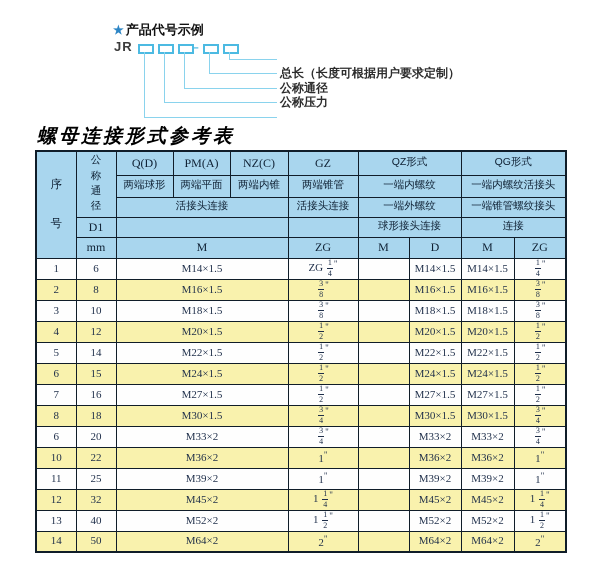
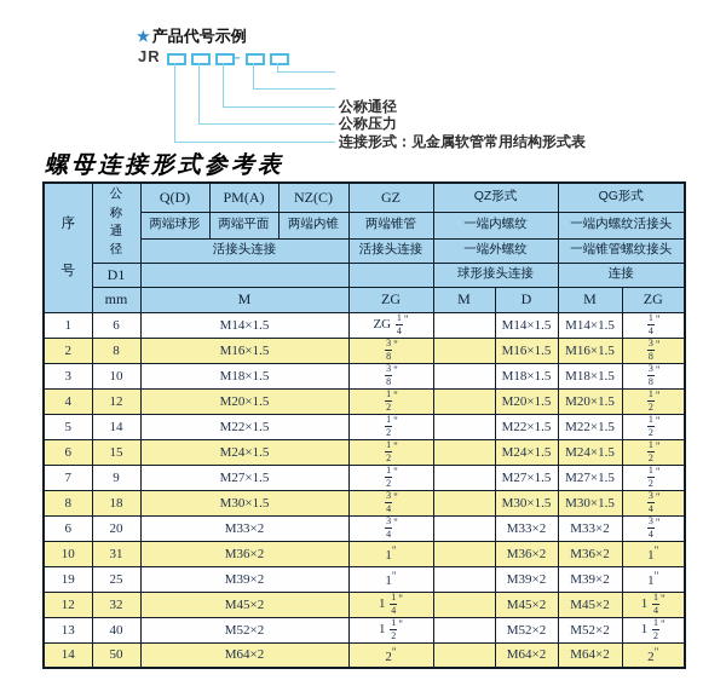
  ★ 产品代号示例
  JR
  –
- 总长（长度可根据用户要求定制）
  公称通径
  公称压力
+ 连接形式：见金属软管常用结构形式表
  螺母连接形式参考表
  序号	公称通径	Q(D)	PM(A)	NZ(C)	GZ	QZ形式	QG形式
  两端球形	两端平面	两端内锥	两端锥管	一端内螺纹	一端内螺纹活接头
  活接头连接	活接头连接	一端外螺纹	一端锥管螺纹接头
  D1			球形接头连接	连接
  mm	M	ZG	M	D	M	ZG
  1	6	M14×1.5	ZG 14"		M14×1.5	M14×1.5	14"
  2	8	M16×1.5	38"		M16×1.5	M16×1.5	38"
  3	10	M18×1.5	38"		M18×1.5	M18×1.5	38"
  4	12	M20×1.5	12"		M20×1.5	M20×1.5	12"
  5	14	M22×1.5	12"		M22×1.5	M22×1.5	12"
  6	15	M24×1.5	12"		M24×1.5	M24×1.5	12"
- 7	16	M27×1.5	12"		M27×1.5	M27×1.5	12"
+ 7	9	M27×1.5	12"		M27×1.5	M27×1.5	12"
  8	18	M30×1.5	34"		M30×1.5	M30×1.5	34"
  6	20	M33×2	34"		M33×2	M33×2	34"
- 10	22	M36×2	1"		M36×2	M36×2	1"
+ 10	31	M36×2	1"		M36×2	M36×2	1"
- 11	25	M39×2	1"		M39×2	M39×2	1"
+ 19	25	M39×2	1"		M39×2	M39×2	1"
  12	32	M45×2	1 14"		M45×2	M45×2	1 14"
  13	40	M52×2	1 12"		M52×2	M52×2	1 12"
  14	50	M64×2	2"		M64×2	M64×2	2"
